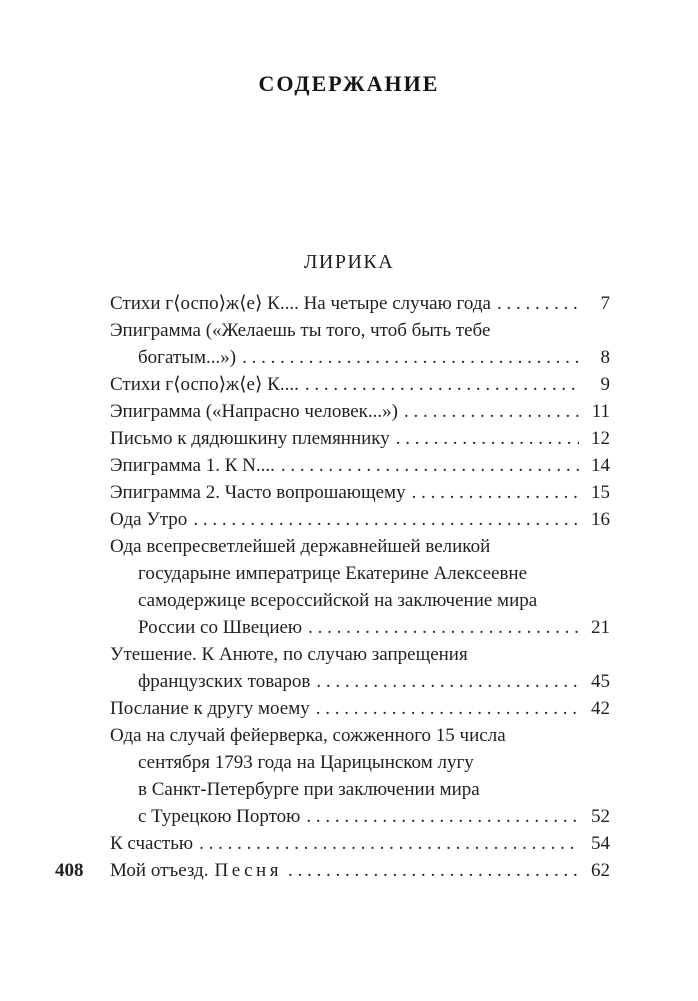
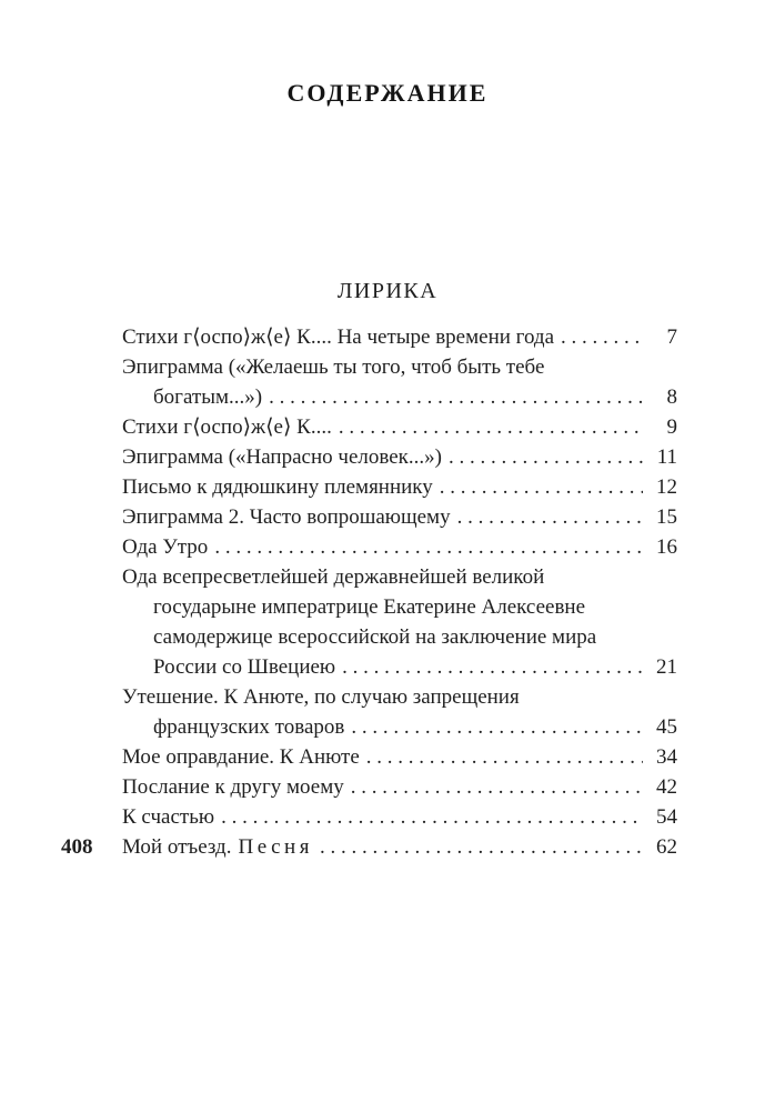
  СОДЕРЖАНИЕ
  ЛИРИКА
- Стихи г⟨оспо⟩ж⟨е⟩ К.... На четыре случаю года
+ Стихи г⟨оспо⟩ж⟨е⟩ К.... На четыре времени года
  7
  Эпиграмма («Желаешь ты того, чтоб быть тебе
  богатым...»)
  8
  Стихи г⟨оспо⟩ж⟨е⟩ К....
  9
  Эпиграмма («Напрасно человек...»)
  11
  Письмо к дядюшкину племяннику
  12
- Эпиграмма 1. К N....
- 14
  Эпиграмма 2. Часто вопрошающему
  15
  Ода Утро
  16
  Ода всепресветлейшей державнейшей великой
  государыне императрице Екатерине Алексеевне
  самодержице всероссийской на заключение мира
  России со Швециею
  21
  Утешение. К Анюте, по случаю запрещения
  французских товаров
  45
+ Мое оправдание. К Анюте
+ 34
  Послание к другу моему
  42
- Ода на случай фейерверка, сожженного 15 числа
- сентября 1793 года на Царицынском лугу
- в Санкт-Петербурге при заключении мира
- с Турецкою Портою
- 52
  К счастью
  54
  Мой отъезд.
  Песня
  62
  408
